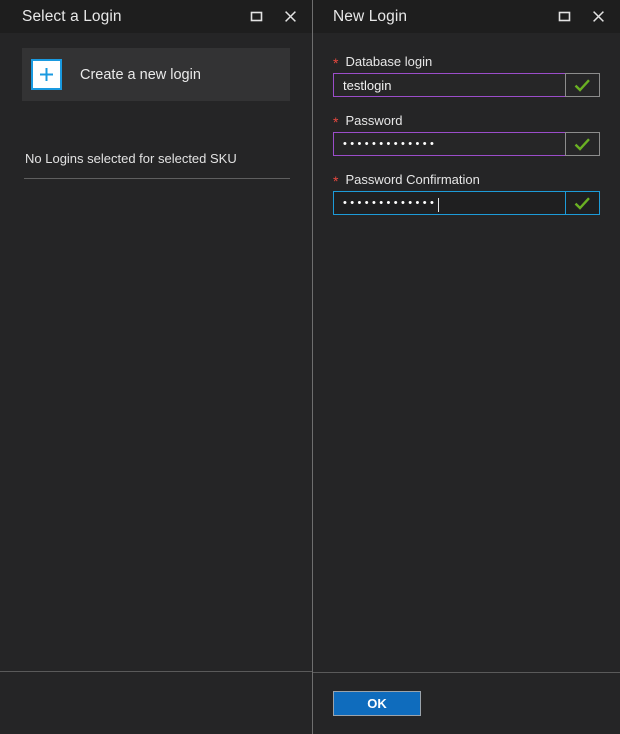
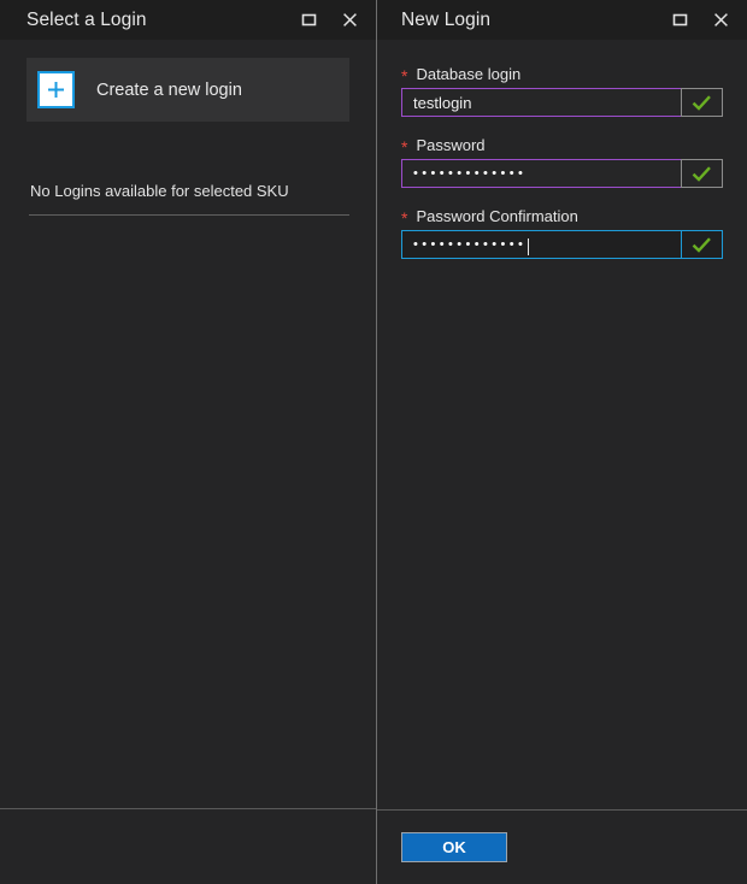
  Select a Login
  Create a new login
- No Logins selected for selected SKU
+ No Logins available for selected SKU
  New Login
  *
  Database login
  testlogin
  *
  Password
  •••••••••••••
  *
  Password Confirmation
  •••••••••••••
  OK
